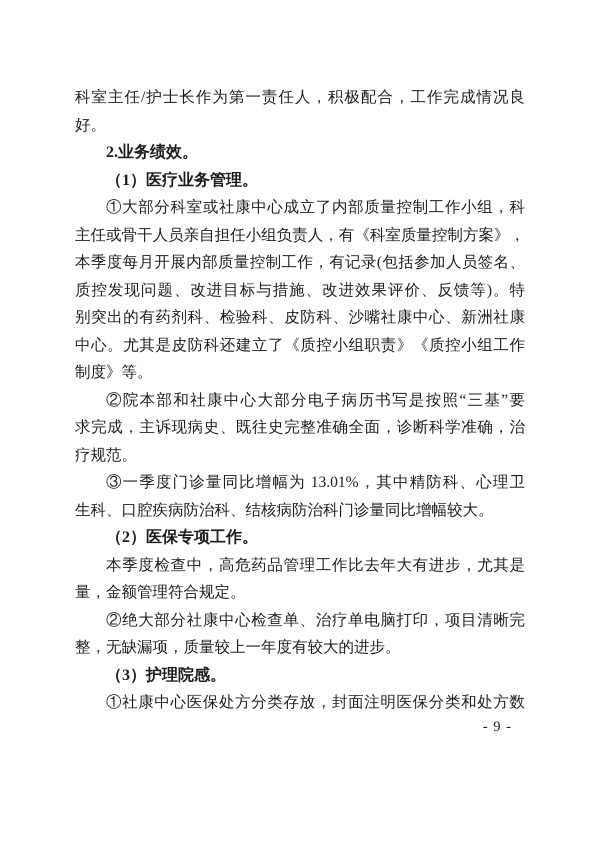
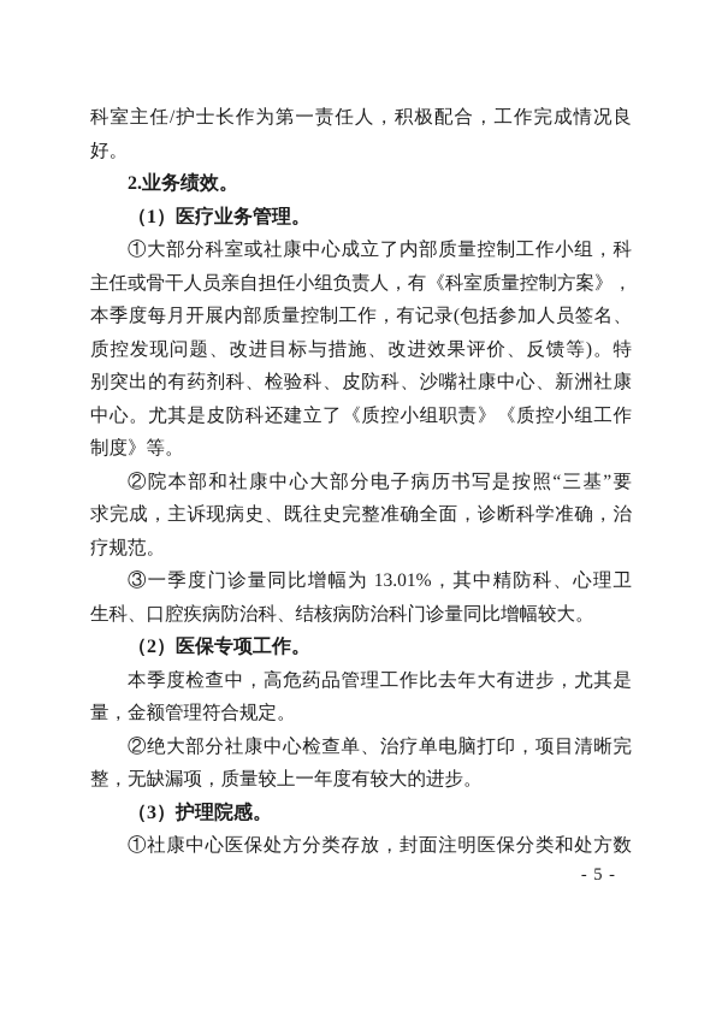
  科室主任/护士长作为第一责任人，积极配合，工作完成情况良
  好。
  2.业务绩效。
  （1）医疗业务管理。
  ①大部分科室或社康中心成立了内部质量控制工作小组，科
  主任或骨干人员亲自担任小组负责人，有《科室质量控制方案》，
  本季度每月开展内部质量控制工作，有记录(包括参加人员签名、
  质控发现问题、改进目标与措施、改进效果评价、反馈等)。特
  别突出的有药剂科、检验科、皮防科、沙嘴社康中心、新洲社康
  中心。尤其是皮防科还建立了《质控小组职责》《质控小组工作
  制度》等。
  ②院本部和社康中心大部分电子病历书写是按照“三基”要
  求完成，主诉现病史、既往史完整准确全面，诊断科学准确，治
  疗规范。
  ③一季度门诊量同比增幅为 13.01%，其中精防科、心理卫
  生科、口腔疾病防治科、结核病防治科门诊量同比增幅较大。
  （2）医保专项工作。
  本季度检查中，高危药品管理工作比去年大有进步，尤其是
  量，金额管理符合规定。
  ②绝大部分社康中心检查单、治疗单电脑打印，项目清晰完
  整，无缺漏项，质量较上一年度有较大的进步。
  （3）护理院感。
  ①社康中心医保处方分类存放，封面注明医保分类和处方数
- - 9 -
+ - 5 -
